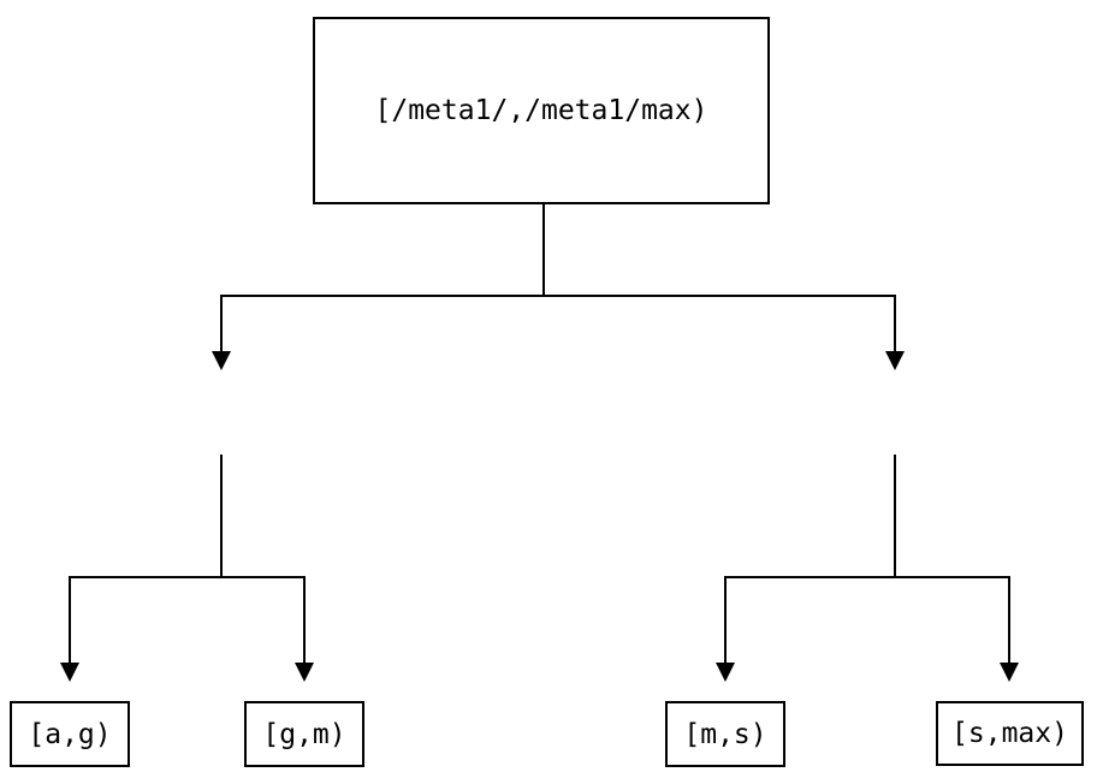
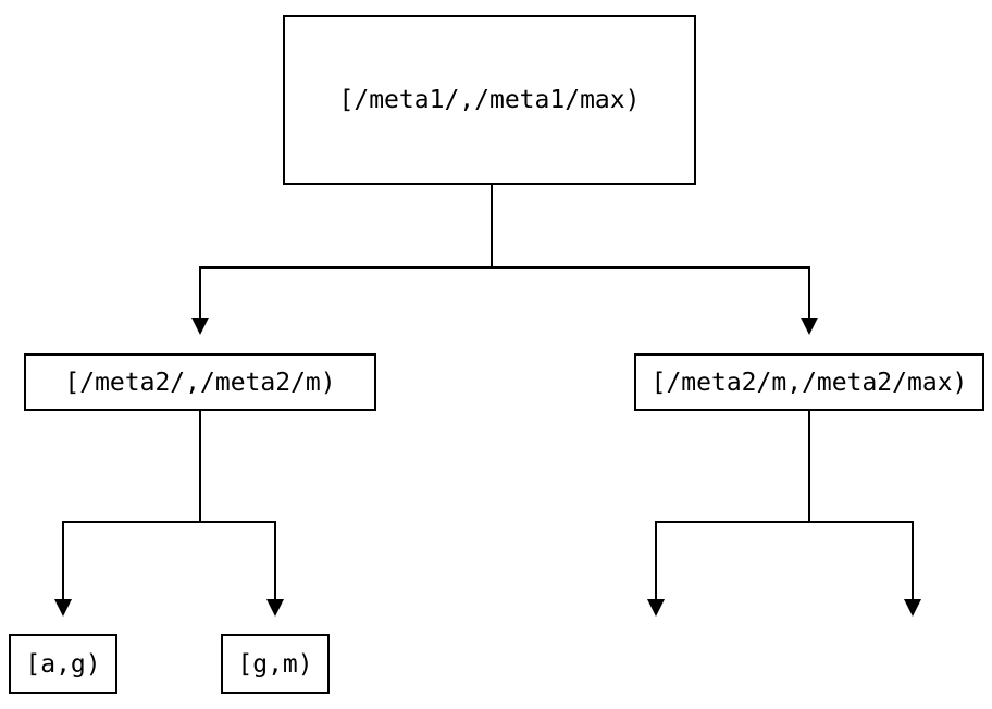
  [/meta1/,/meta1/max)
+ [/meta2/,/meta2/m)
+ [/meta2/m,/meta2/max)
  [a,g)
  [g,m)
- [m,s)
- [s,max)
